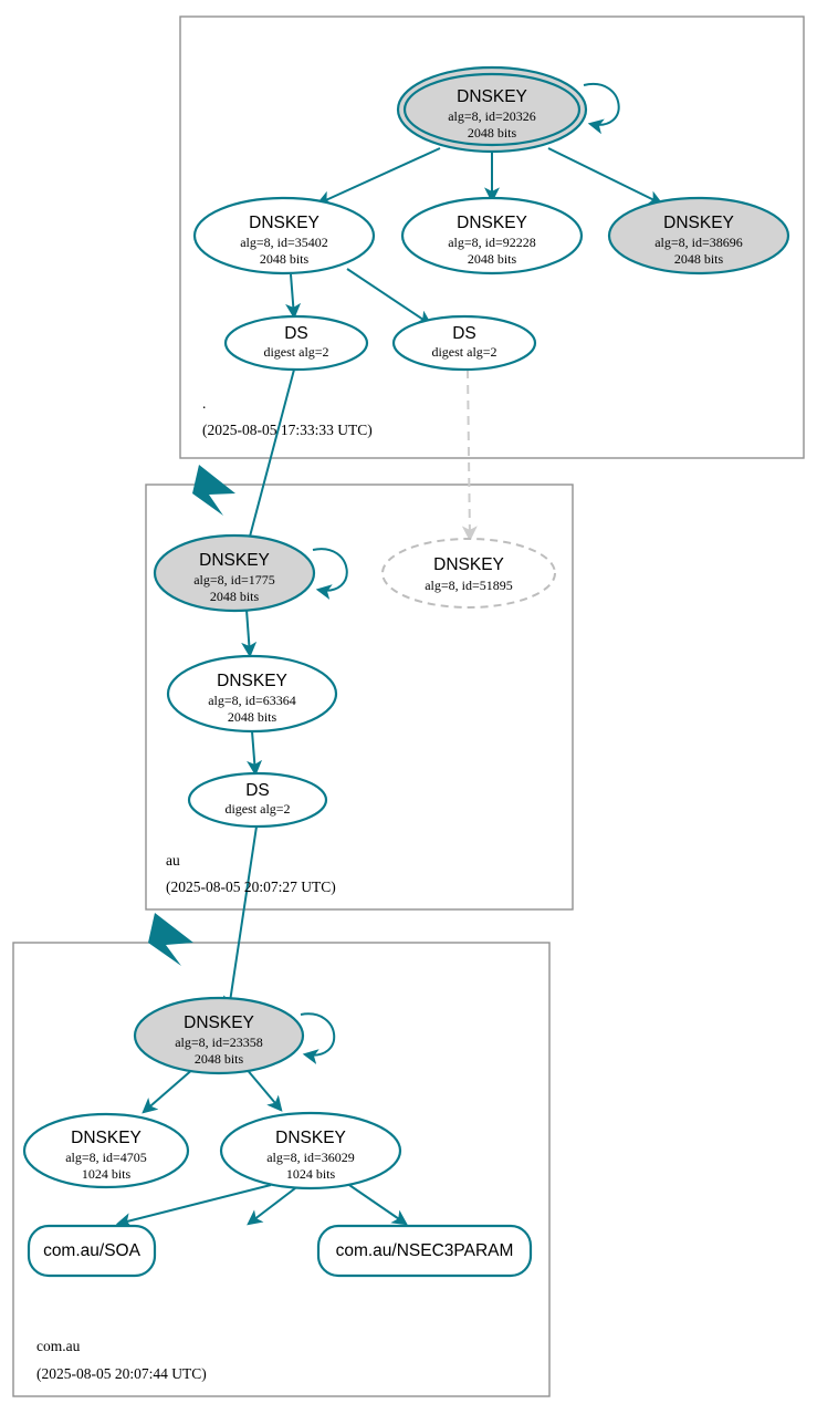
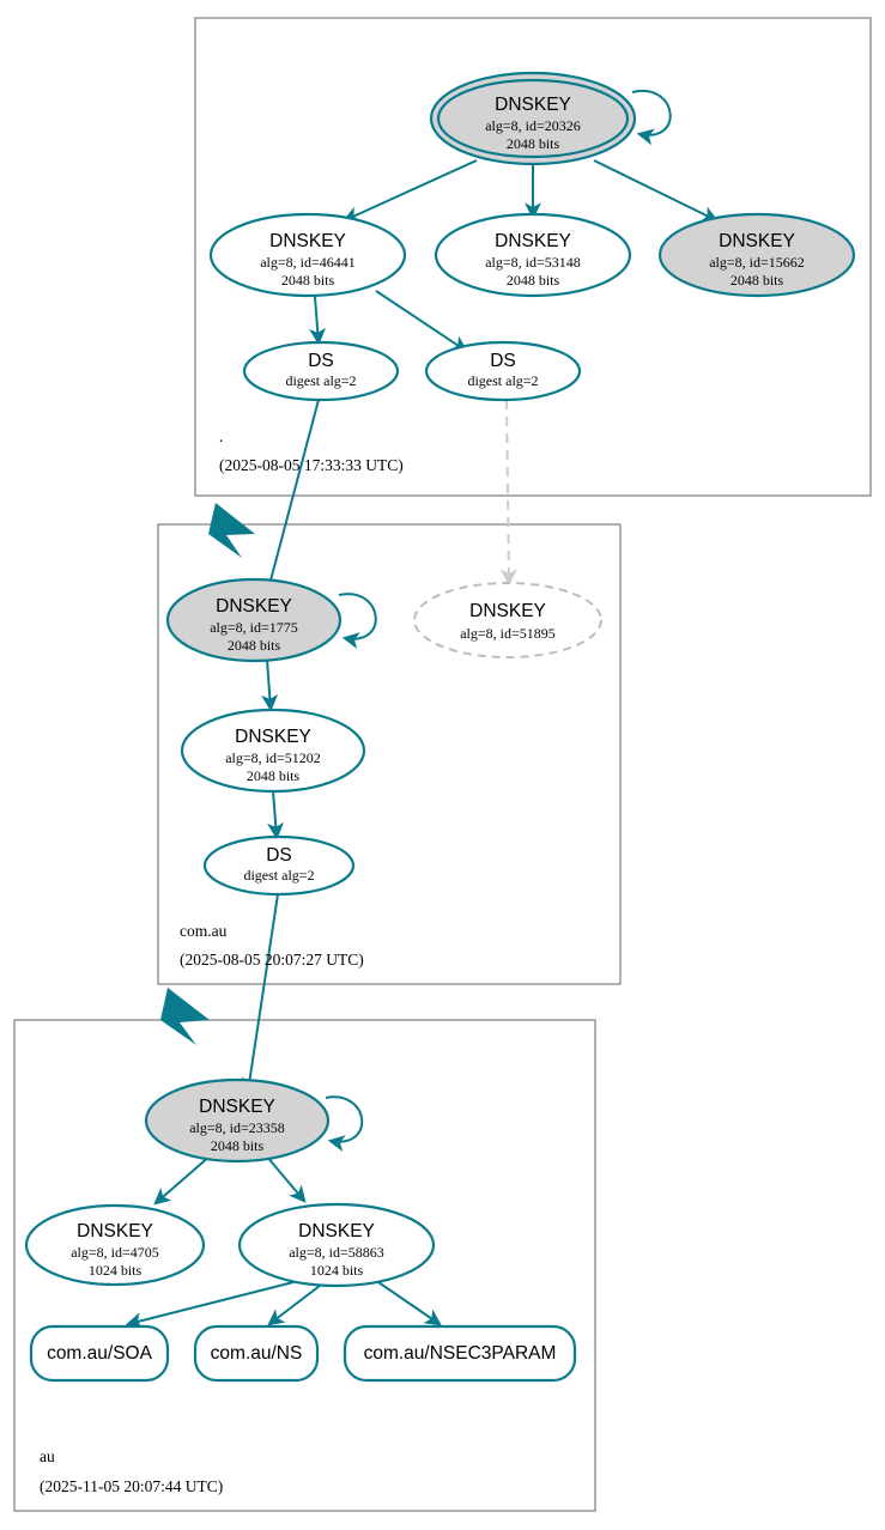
  DNSKEY
  alg=8, id=20326
  2048 bits
  DNSKEY
- alg=8, id=35402
+ alg=8, id=46441
  2048 bits
  DNSKEY
- alg=8, id=92228
+ alg=8, id=53148
  2048 bits
  DNSKEY
- alg=8, id=38696
+ alg=8, id=15662
  2048 bits
  DS
  digest alg=2
  DS
  digest alg=2
  .
  (2025-08-05 17:33:33 UTC)
  DNSKEY
  alg=8, id=1775
  2048 bits
  DNSKEY
  alg=8, id=51895
  DNSKEY
- alg=8, id=63364
+ alg=8, id=51202
  2048 bits
  DS
  digest alg=2
- au
+ com.au
  (2025-08-05 20:07:27 UTC)
  DNSKEY
  alg=8, id=23358
  2048 bits
  DNSKEY
  alg=8, id=4705
  1024 bits
  DNSKEY
- alg=8, id=36029
+ alg=8, id=58863
  1024 bits
  com.au/SOA
+ com.au/NS
  com.au/NSEC3PARAM
- com.au
+ au
- (2025-08-05 20:07:44 UTC)
+ (2025-11-05 20:07:44 UTC)
